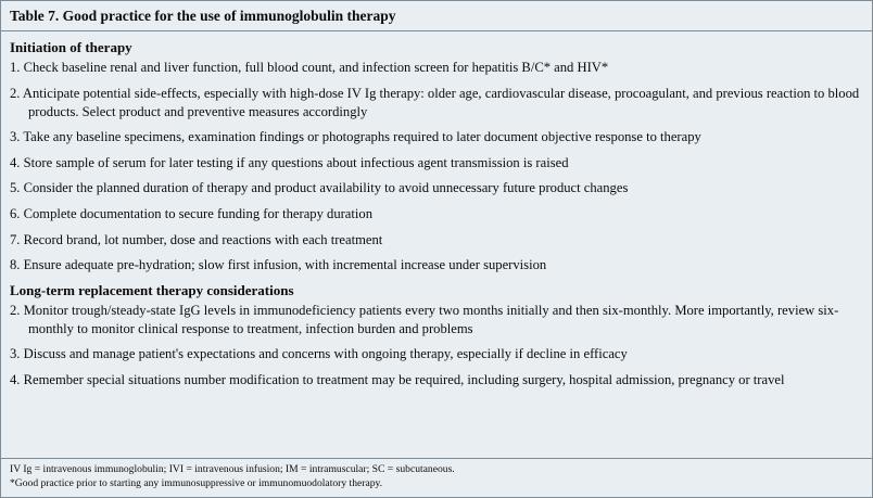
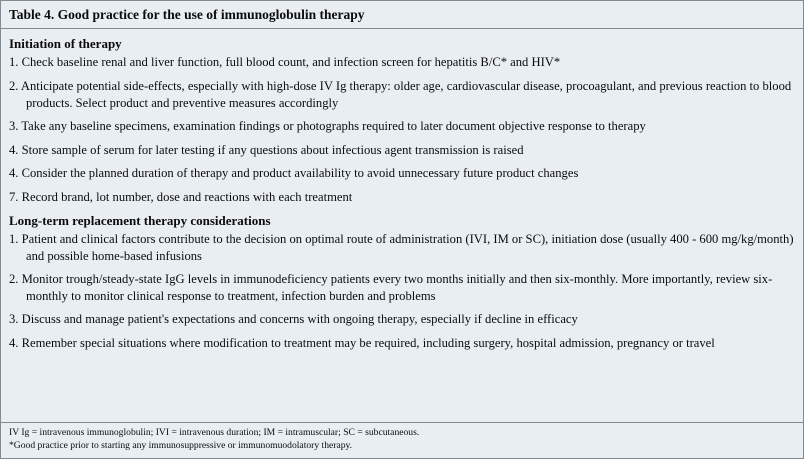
- Table 7. Good practice for the use of immunoglobulin therapy
+ Table 4. Good practice for the use of immunoglobulin therapy
  Initiation of therapy
  1. Check baseline renal and liver function, full blood count, and infection screen for hepatitis B/C* and HIV*
  2. Anticipate potential side-effects, especially with high-dose IV Ig therapy: older age, cardiovascular disease, procoagulant, and previous reaction to blood products. Select product and preventive measures accordingly
  3. Take any baseline specimens, examination findings or photographs required to later document objective response to therapy
  4. Store sample of serum for later testing if any questions about infectious agent transmission is raised
- 5. Consider the planned duration of therapy and product availability to avoid unnecessary future product changes
+ 4. Consider the planned duration of therapy and product availability to avoid unnecessary future product changes
- 6. Complete documentation to secure funding for therapy duration
  7. Record brand, lot number, dose and reactions with each treatment
- 8. Ensure adequate pre-hydration; slow first infusion, with incremental increase under supervision
  Long-term replacement therapy considerations
+ 1. Patient and clinical factors contribute to the decision on optimal route of administration (IVI, IM or SC), initiation dose (usually 400 - 600 mg/kg/month) and possible home-based infusions
  2. Monitor trough/steady-state IgG levels in immunodeficiency patients every two months initially and then six-monthly. More importantly, review six-monthly to monitor clinical response to treatment, infection burden and problems
  3. Discuss and manage patient's expectations and concerns with ongoing therapy, especially if decline in efficacy
- 4. Remember special situations number modification to treatment may be required, including surgery, hospital admission, pregnancy or travel
+ 4. Remember special situations where modification to treatment may be required, including surgery, hospital admission, pregnancy or travel
- IV Ig = intravenous immunoglobulin; IVI = intravenous infusion; IM = intramuscular; SC = subcutaneous.
+ IV Ig = intravenous immunoglobulin; IVI = intravenous duration; IM = intramuscular; SC = subcutaneous.
  *Good practice prior to starting any immunosuppressive or immunomuodolatory therapy.
